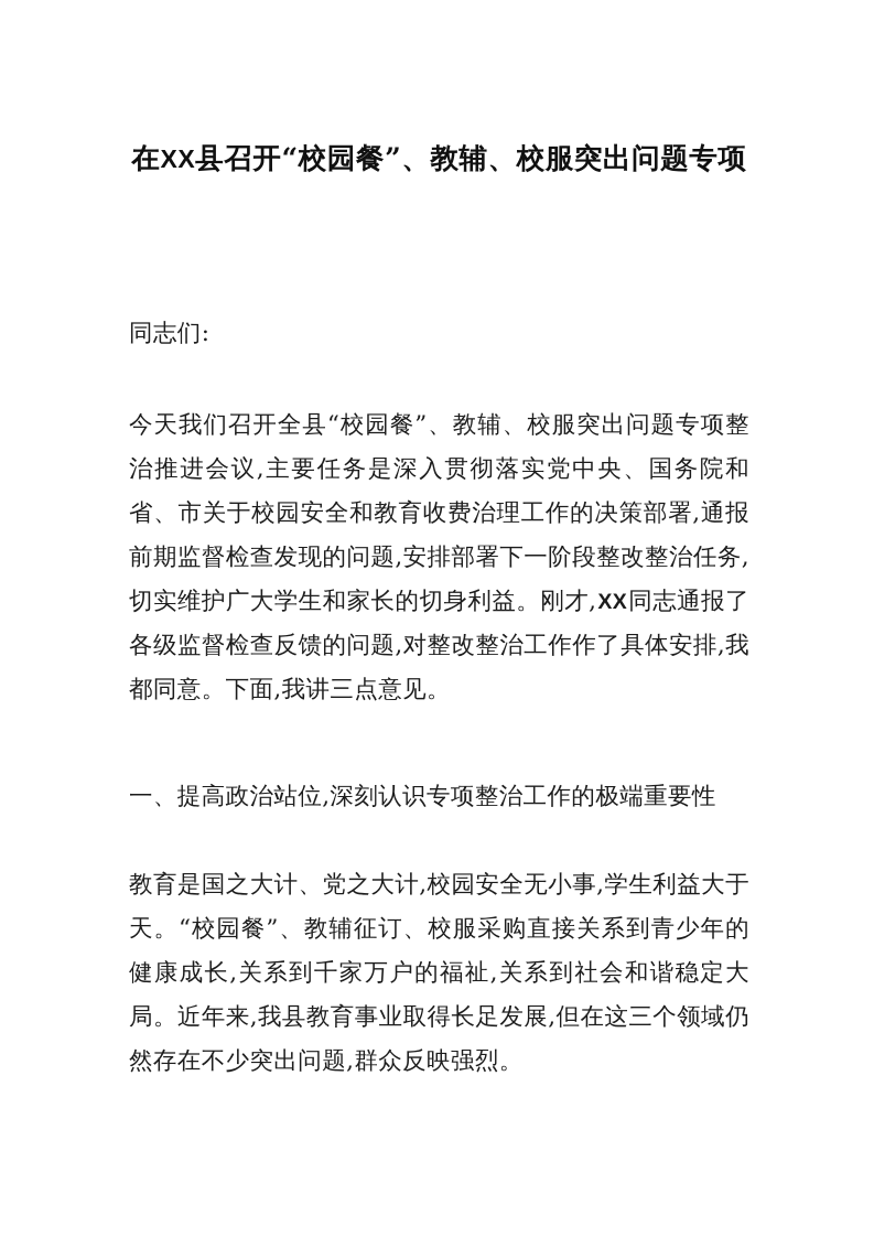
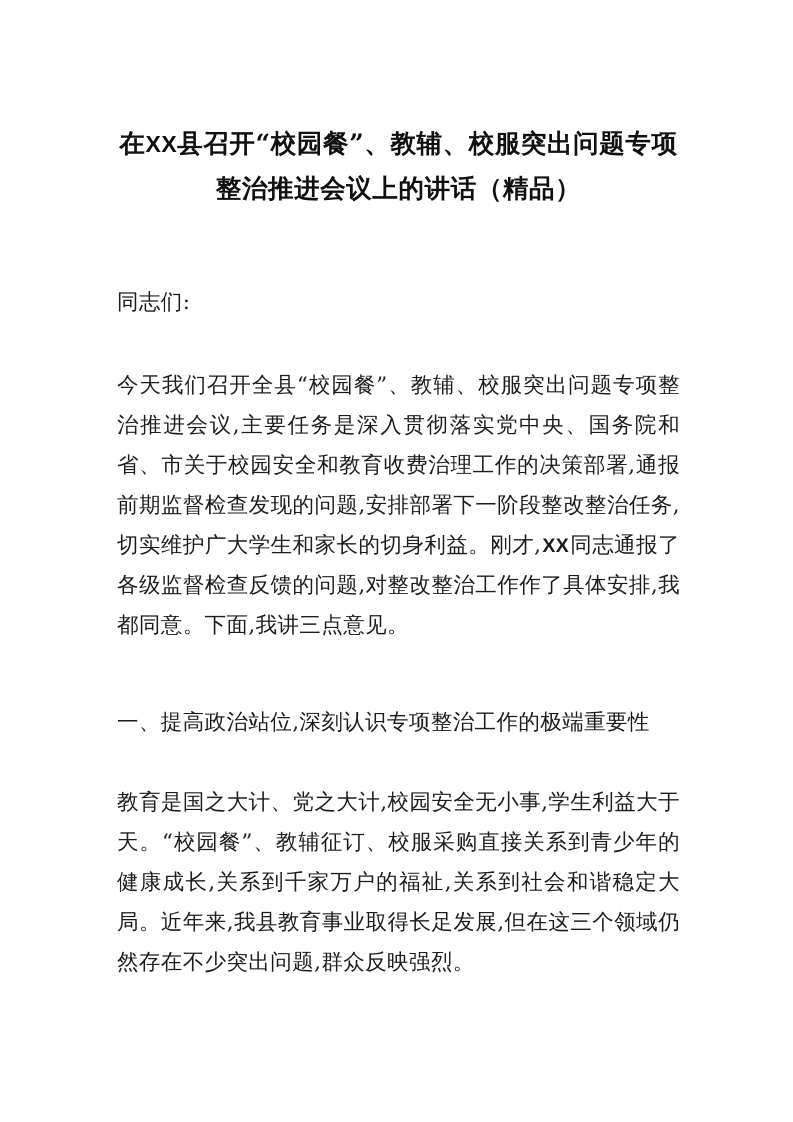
  在XX县召开“校园餐”、教辅、校服突出问题专项
+ 整治推进会议上的讲话（精品）
  同志们:
  今天我们召开全县“校园餐”、教辅、校服突出问题专项整治推进会议,主要任务是深入贯彻落实党中央、国务院和省、市关于校园安全和教育收费治理工作的决策部署,通报前期监督检查发现的问题,安排部署下一阶段整改整治任务,切实维护广大学生和家长的切身利益。刚才,XX同志通报了各级监督检查反馈的问题,对整改整治工作作了具体安排,我都同意。下面,我讲三点意见。
  一、提高政治站位,深刻认识专项整治工作的极端重要性
  教育是国之大计、党之大计,校园安全无小事,学生利益大于天。“校园餐”、教辅征订、校服采购直接关系到青少年的健康成长,关系到千家万户的福祉,关系到社会和谐稳定大局。近年来,我县教育事业取得长足发展,但在这三个领域仍然存在不少突出问题,群众反映强烈。
